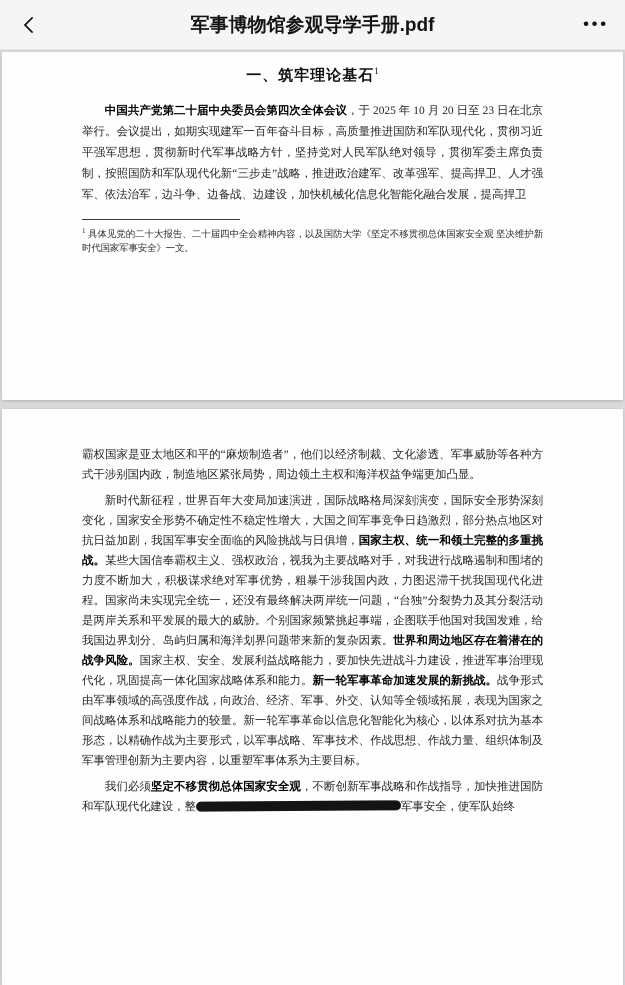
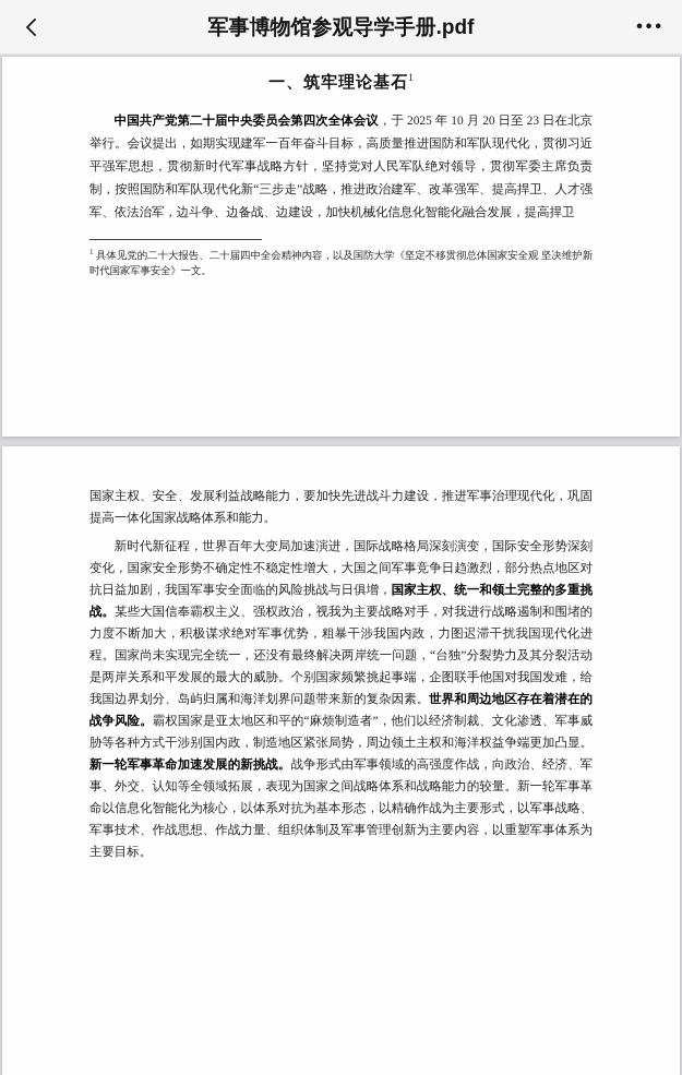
  军事博物馆参观导学手册.pdf
  •••
  一、筑牢理论基石1
  中国共产党第二十届中央委员会第四次全体会议，于 2025 年 10 月 20 日至 23 日在北京举行。会议提出，如期实现建军一百年奋斗目标，高质量推进国防和军队现代化，贯彻习近平强军思想，贯彻新时代军事战略方针，坚持党对人民军队绝对领导，贯彻军委主席负责制，按照国防和军队现代化新“三步走”战略，推进政治建军、改革强军、提高捍卫、人才强军、依法治军，边斗争、边备战、边建设，加快机械化信息化智能化融合发展，提高捍卫
  1 具体见党的二十大报告、二十届四中全会精神内容，以及国防大学《坚定不移贯彻总体国家安全观 坚决维护新时代国家军事安全》一文。
- 霸权国家是亚太地区和平的“麻烦制造者”，他们以经济制裁、文化渗透、军事威胁等各种方式干涉别国内政，制造地区紧张局势，周边领土主权和海洋权益争端更加凸显。
+ 国家主权、安全、发展利益战略能力，要加快先进战斗力建设，推进军事治理现代化，巩固提高一体化国家战略体系和能力。
- 新时代新征程，世界百年大变局加速演进，国际战略格局深刻演变，国际安全形势深刻变化，国家安全形势不确定性不稳定性增大，大国之间军事竞争日趋激烈，部分热点地区对抗日益加剧，我国军事安全面临的风险挑战与日俱增，国家主权、统一和领土完整的多重挑战。某些大国信奉霸权主义、强权政治，视我为主要战略对手，对我进行战略遏制和围堵的力度不断加大，积极谋求绝对军事优势，粗暴干涉我国内政，力图迟滞干扰我国现代化进程。国家尚未实现完全统一，还没有最终解决两岸统一问题，“台独”分裂势力及其分裂活动是两岸关系和平发展的最大的威胁。个别国家频繁挑起事端，企图联手他国对我国发难，给我国边界划分、岛屿归属和海洋划界问题带来新的复杂因素。世界和周边地区存在着潜在的战争风险。国家主权、安全、发展利益战略能力，要加快先进战斗力建设，推进军事治理现代化，巩固提高一体化国家战略体系和能力。新一轮军事革命加速发展的新挑战。战争形式由军事领域的高强度作战，向政治、经济、军事、外交、认知等全领域拓展，表现为国家之间战略体系和战略能力的较量。新一轮军事革命以信息化智能化为核心，以体系对抗为基本形态，以精确作战为主要形式，以军事战略、军事技术、作战思想、作战力量、组织体制及军事管理创新为主要内容，以重塑军事体系为主要目标。
+ 新时代新征程，世界百年大变局加速演进，国际战略格局深刻演变，国际安全形势深刻变化，国家安全形势不确定性不稳定性增大，大国之间军事竞争日趋激烈，部分热点地区对抗日益加剧，我国军事安全面临的风险挑战与日俱增，国家主权、统一和领土完整的多重挑战。某些大国信奉霸权主义、强权政治，视我为主要战略对手，对我进行战略遏制和围堵的力度不断加大，积极谋求绝对军事优势，粗暴干涉我国内政，力图迟滞干扰我国现代化进程。国家尚未实现完全统一，还没有最终解决两岸统一问题，“台独”分裂势力及其分裂活动是两岸关系和平发展的最大的威胁。个别国家频繁挑起事端，企图联手他国对我国发难，给我国边界划分、岛屿归属和海洋划界问题带来新的复杂因素。世界和周边地区存在着潜在的战争风险。霸权国家是亚太地区和平的“麻烦制造者”，他们以经济制裁、文化渗透、军事威胁等各种方式干涉别国内政，制造地区紧张局势，周边领土主权和海洋权益争端更加凸显。新一轮军事革命加速发展的新挑战。战争形式由军事领域的高强度作战，向政治、经济、军事、外交、认知等全领域拓展，表现为国家之间战略体系和战略能力的较量。新一轮军事革命以信息化智能化为核心，以体系对抗为基本形态，以精确作战为主要形式，以军事战略、军事技术、作战思想、作战力量、组织体制及军事管理创新为主要内容，以重塑军事体系为主要目标。
- 我们必须坚定不移贯彻总体国家安全观，不断创新军事战略和作战指导，加快推进国防和军队现代化建设，整 军事安全，使军队始终
